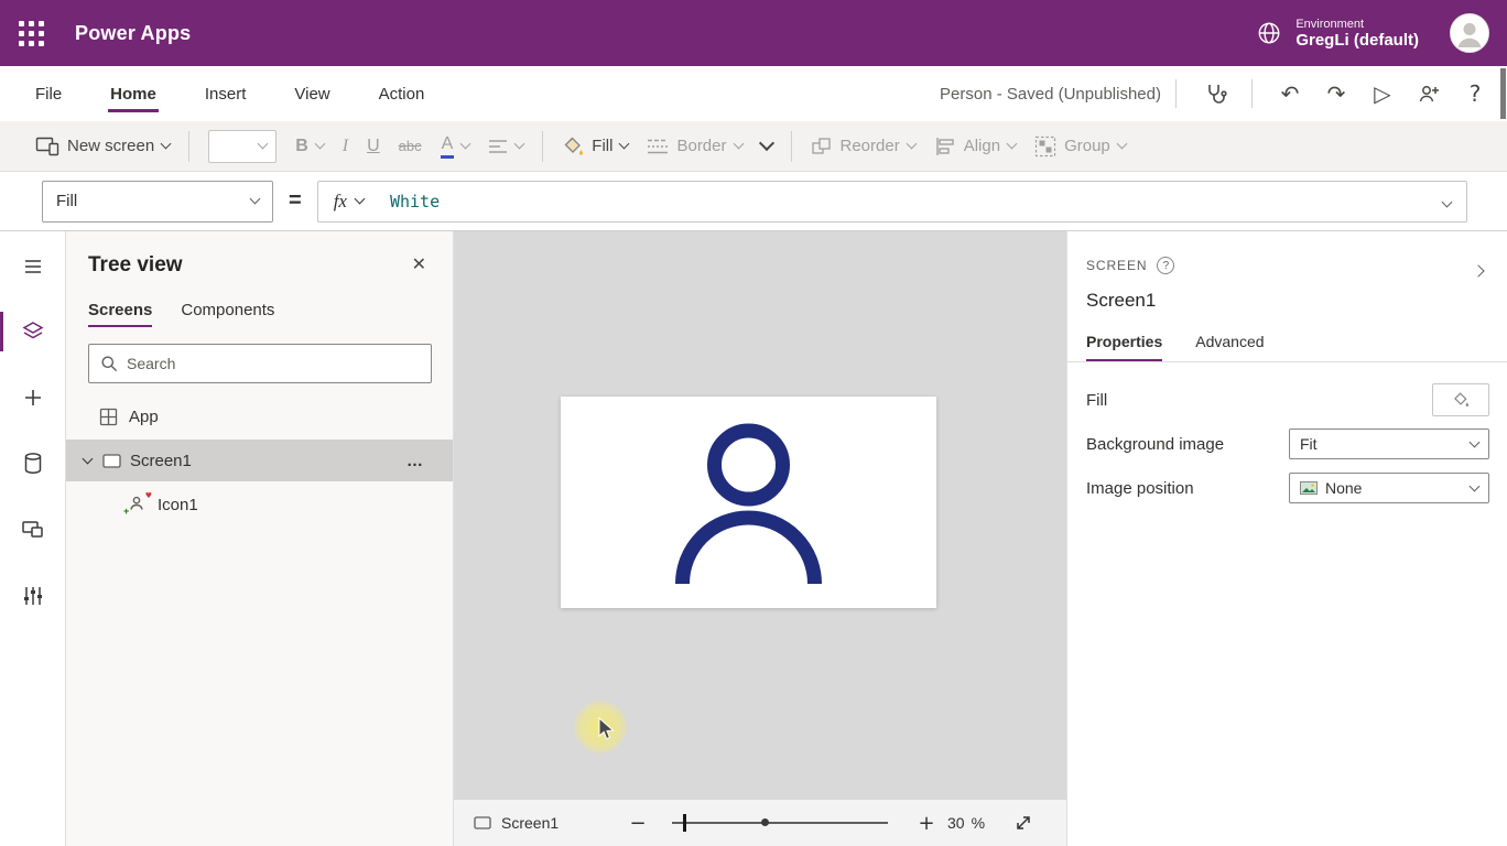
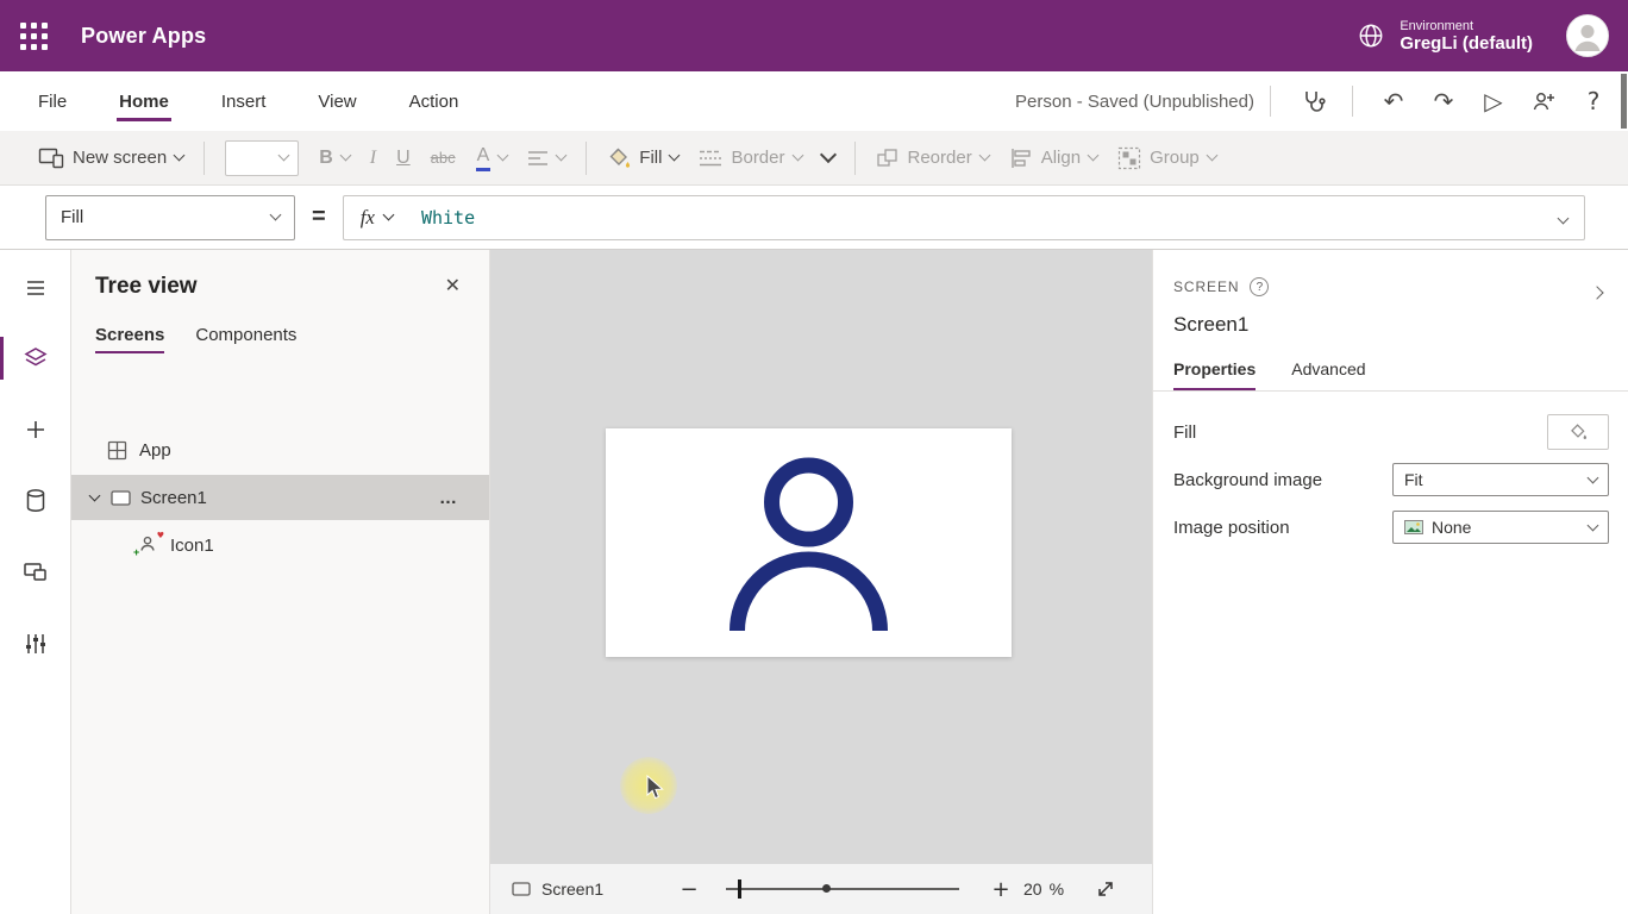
  Power Apps
  Environment
  GregLi (default)
  File
  Home
  Insert
  View
  Action
  Person - Saved (Unpublished)
  ↶
  ↷
  ▷
  ?
  New screen
  B
  I
  U
  abc
  A
  Fill
  Border
  Reorder
  Align
  Group
  Fill
  =
  fx
  White
  Tree view
  ✕
  Screens
  Components
- Search
  App
  Screen1
  …
  ♥
  +
  Icon1
  Screen1
  −
  +
- 30
+ 20
  %
  SCREEN
  ?
  Screen1
  Properties
  Advanced
  Fill
  Background image
  Fit
  Image position
  None
